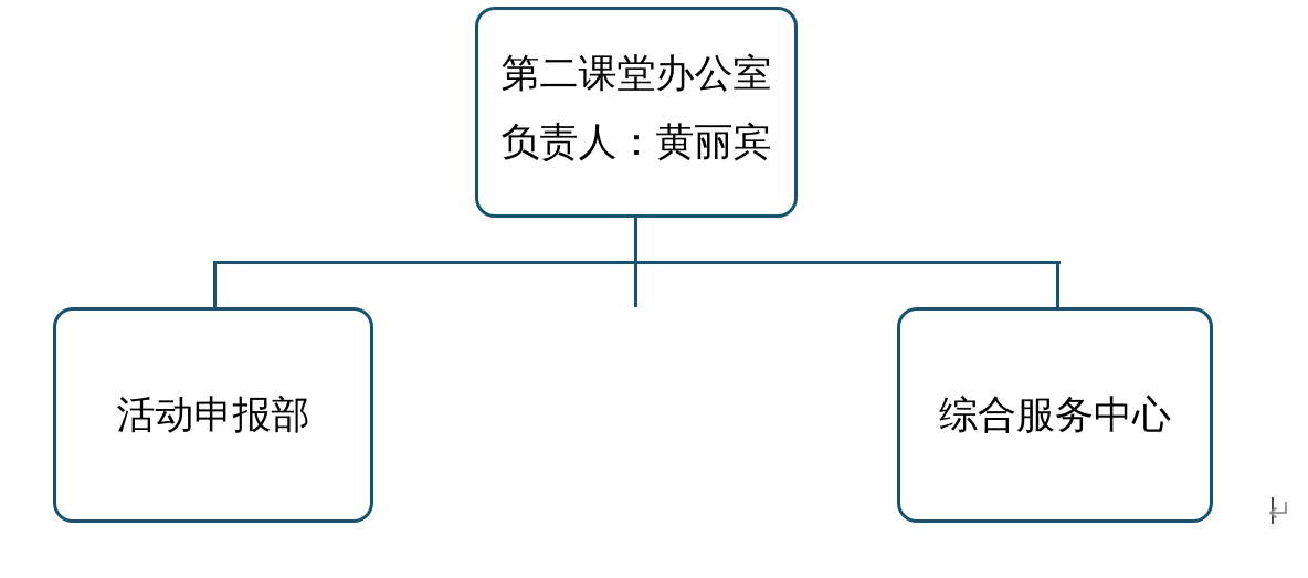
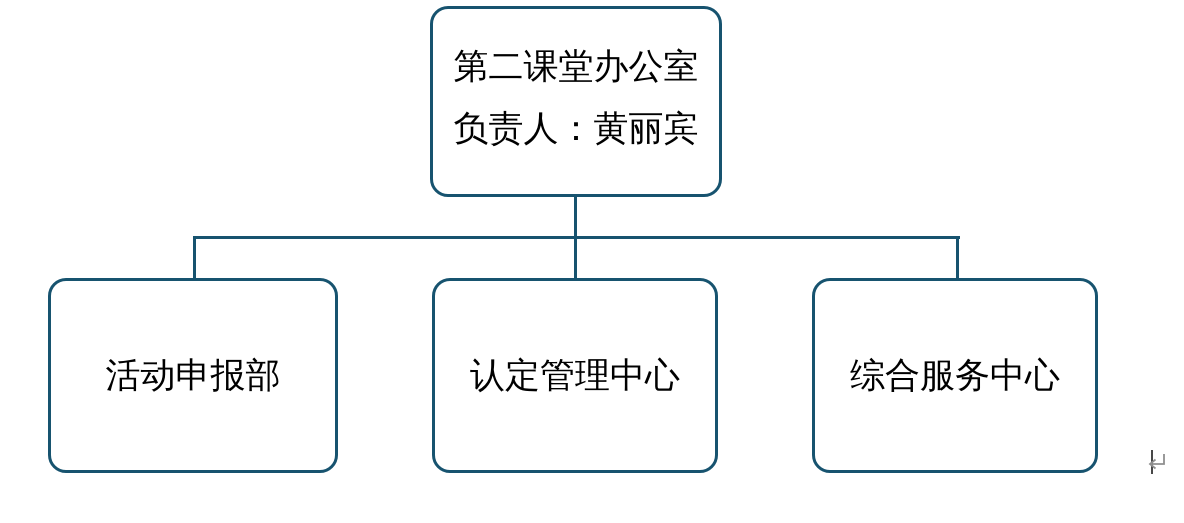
  第二课堂办公室
  负责人：黄丽宾
  活动申报部
+ 认定管理中心
  综合服务中心
